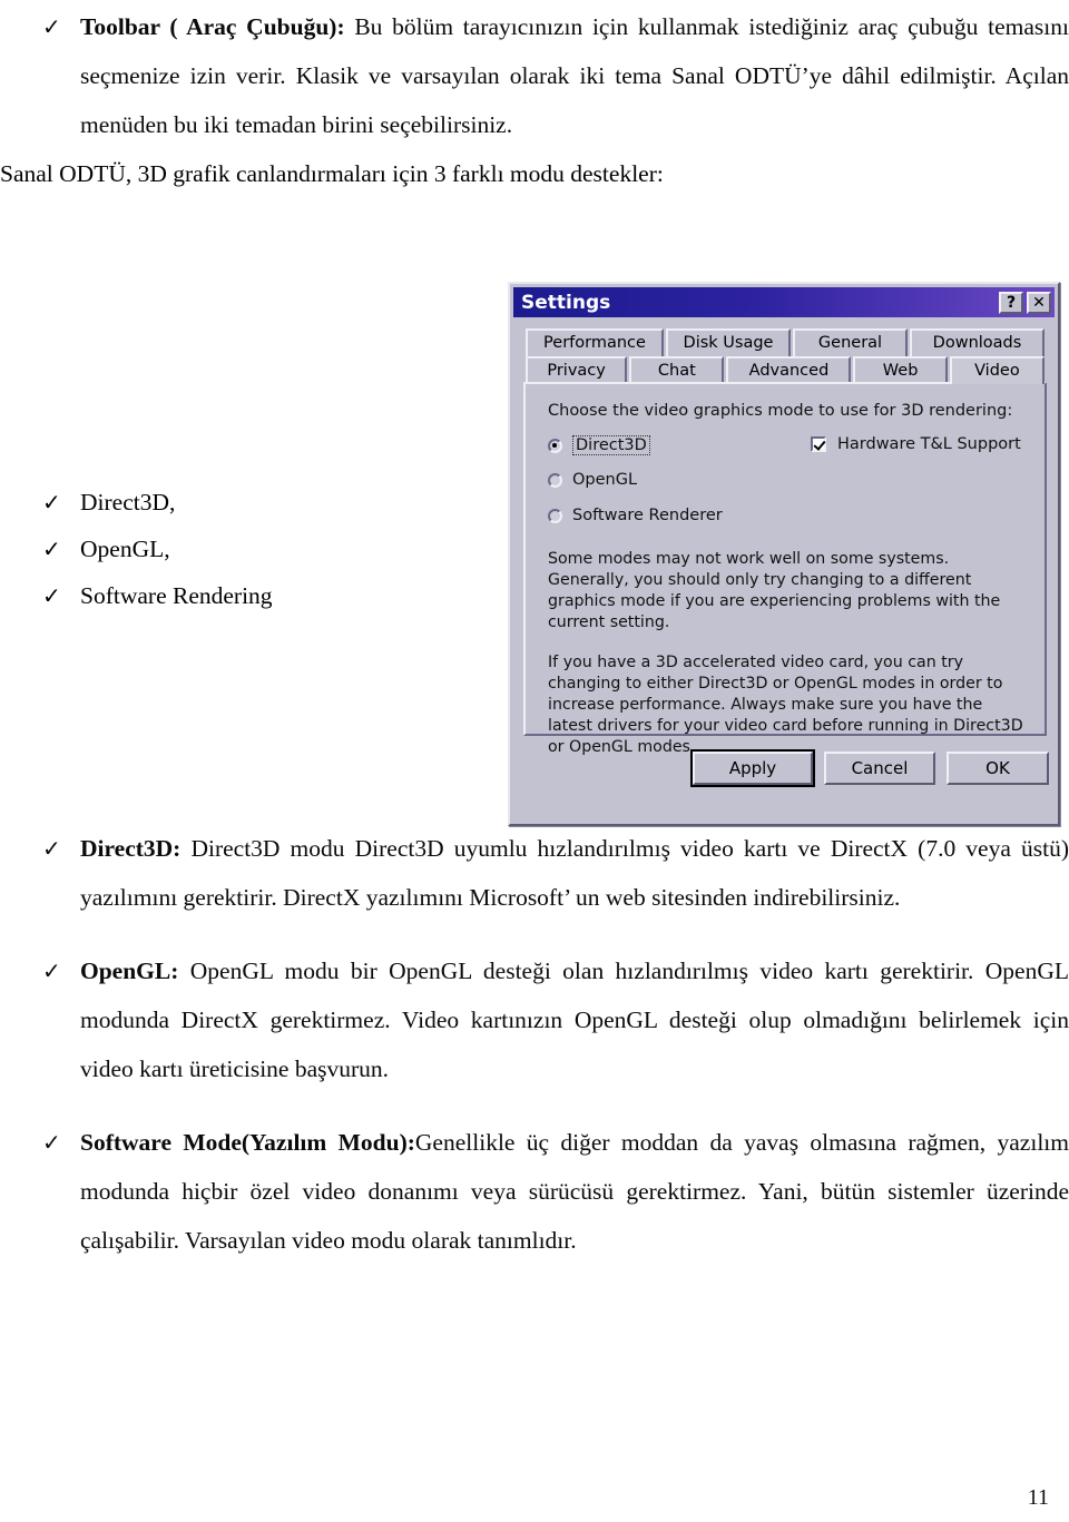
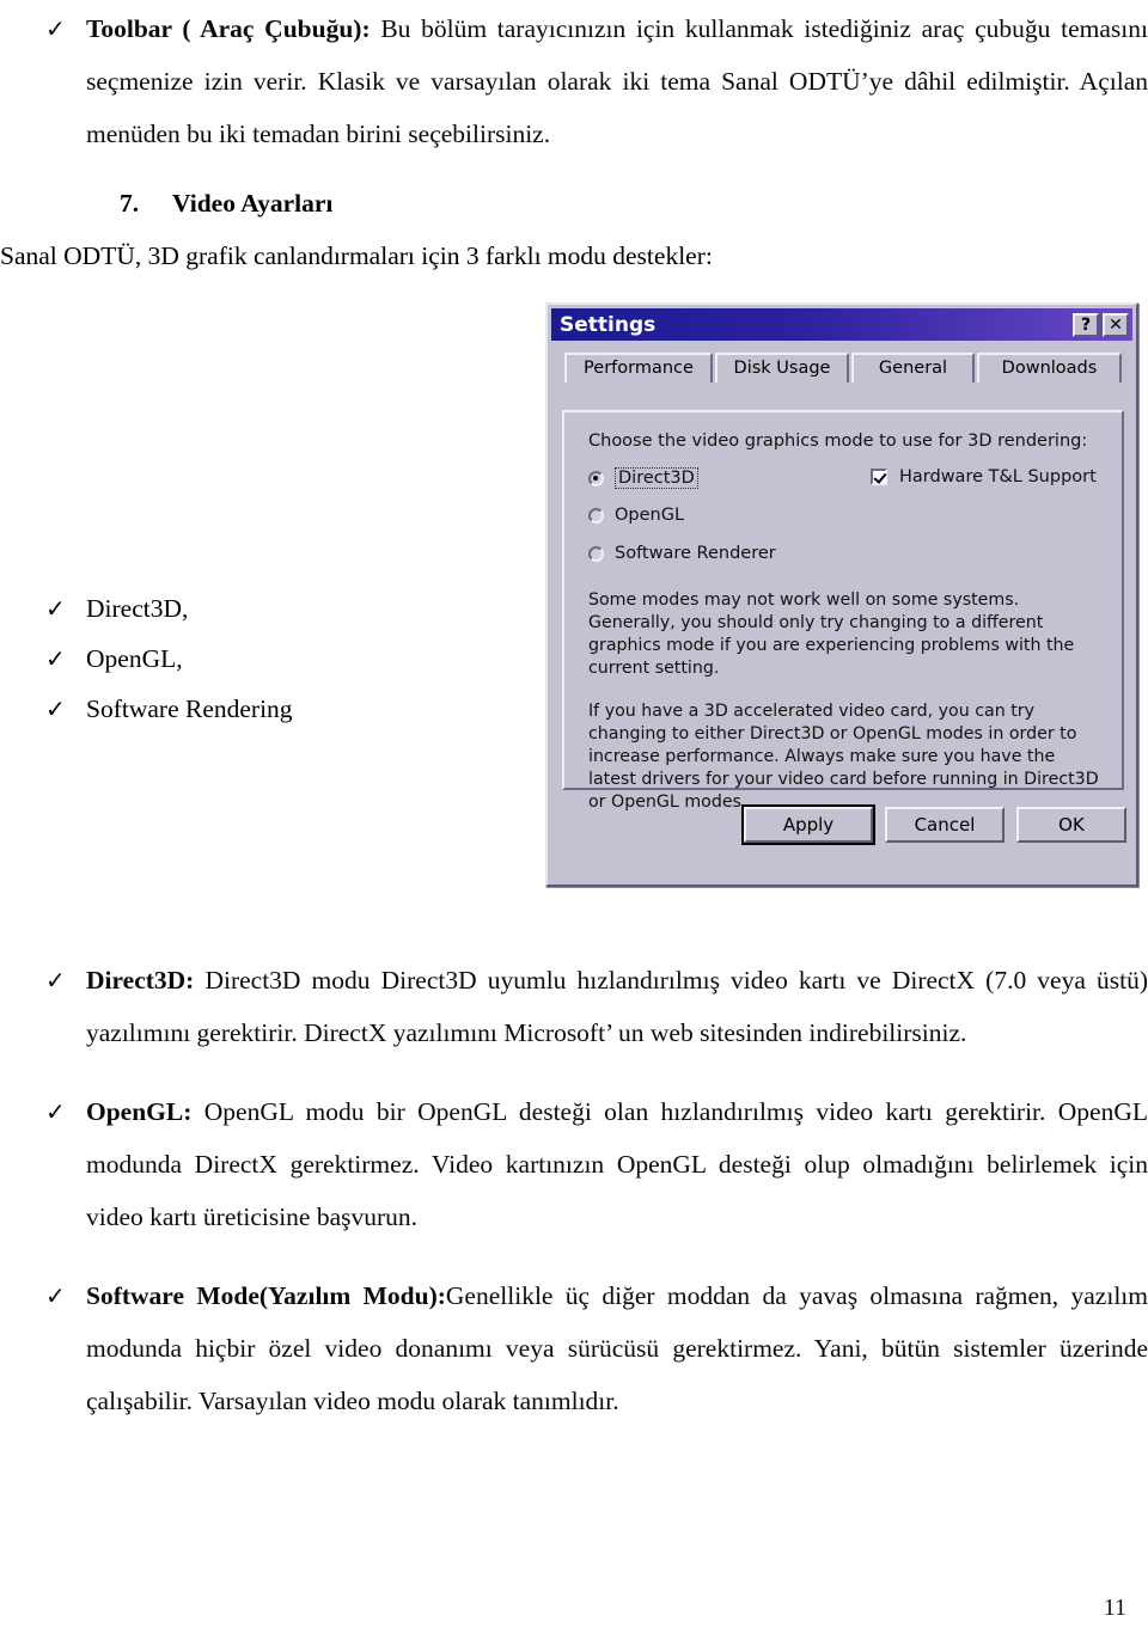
  ✓
  Toolbar ( Araç Çubuğu): Bu bölüm tarayıcınızın için kullanmak istediğiniz araç çubuğu temasını seçmenize izin verir. Klasik ve varsayılan olarak iki tema Sanal ODTÜ’ye dâhil edilmiştir. Açılan menüden bu iki temadan birini seçebilirsiniz.
+ 7. Video Ayarları
  Sanal ODTÜ, 3D grafik canlandırmaları için 3 farklı modu destekler:
  ✓
  Direct3D,
  ✓
  OpenGL,
  ✓
  Software Rendering
  ✓
  Direct3D: Direct3D modu Direct3D uyumlu hızlandırılmış video kartı ve DirectX (7.0 veya üstü) yazılımını gerektirir. DirectX yazılımını Microsoft’ un web sitesinden indirebilirsiniz.
  ✓
  OpenGL: OpenGL modu bir OpenGL desteği olan hızlandırılmış video kartı gerektirir. OpenGL modunda DirectX gerektirmez. Video kartınızın OpenGL desteği olup olmadığını belirlemek için video kartı üreticisine başvurun.
  ✓
  Software Mode(Yazılım Modu):Genellikle üç diğer moddan da yavaş olmasına rağmen, yazılım modunda hiçbir özel video donanımı veya sürücüsü gerektirmez. Yani, bütün sistemler üzerinde çalışabilir. Varsayılan video modu olarak tanımlıdır.
  11
  Settings
  ?
  ✕
  Performance
  Disk Usage
  General
  Downloads
- Privacy
- Chat
- Advanced
- Web
- Video
  Choose the video graphics mode to use for 3D rendering:
  Direct3D
  OpenGL
  Software Renderer
  Hardware T&L Support
  Some modes may not work well on some systems. Generally, you should only try changing to a different graphics mode if you are experiencing problems with the current setting.
  If you have a 3D accelerated video card, you can try changing to either Direct3D or OpenGL modes in order to increase performance. Always make sure you have the latest drivers for your video card before running in Direct3D or OpenGL modes.
  Apply
  Cancel
  OK
